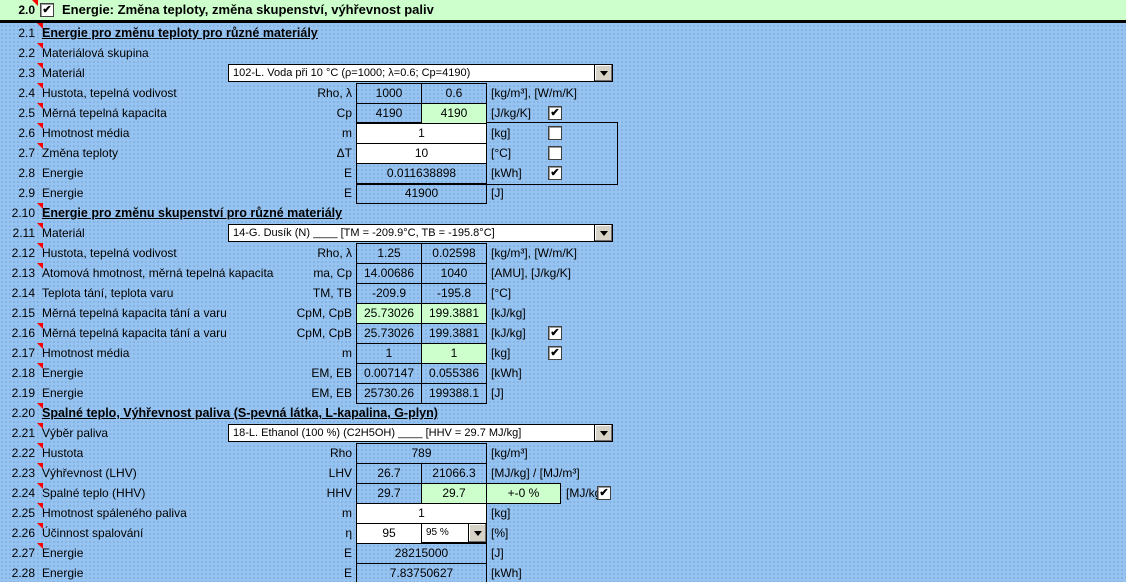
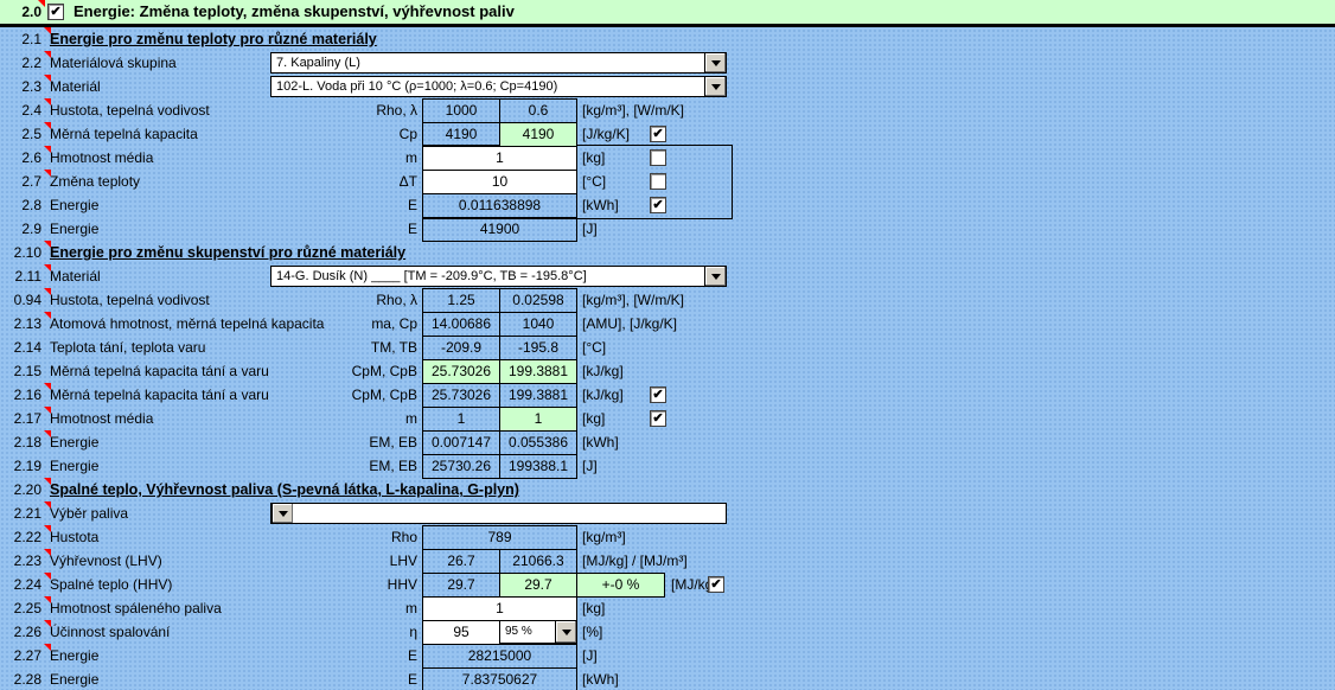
  2.0
  ✔
  Energie: Změna teploty, změna skupenství, výhřevnost paliv
  2.1
  Energie pro změnu teploty pro různé materiály
  2.2
  Materiálová skupina
+ 7. Kapaliny (L)
  2.3
  Materiál
  102-L. Voda při 10 °C (ρ=1000; λ=0.6; Cp=4190)
  2.4
  Hustota, tepelná vodivost
  Rho, λ
  1000
  0.6
  [kg/m³], [W/m/K]
  2.5
  Měrná tepelná kapacita
  Cp
  4190
  4190
  [J/kg/K]
  ✔
  2.6
  Hmotnost média
  m
  1
  [kg]
  2.7
  Změna teploty
  ΔT
  10
  [°C]
  2.8
  Energie
  E
  0.011638898
  [kWh]
  ✔
  2.9
  Energie
  E
  41900
  [J]
  2.10
  Energie pro změnu skupenství pro různé materiály
  2.11
  Materiál
  14-G. Dusík (N) ____ [TM = -209.9°C, TB = -195.8°C]
- 2.12
+ 0.94
  Hustota, tepelná vodivost
  Rho, λ
  1.25
  0.02598
  [kg/m³], [W/m/K]
  2.13
  Atomová hmotnost, měrná tepelná kapacita
  ma, Cp
  14.00686
  1040
  [AMU], [J/kg/K]
  2.14
  Teplota tání, teplota varu
  TM, TB
  -209.9
  -195.8
  [°C]
  2.15
  Měrná tepelná kapacita tání a varu
  CpM, CpB
  25.73026
  199.3881
  [kJ/kg]
  2.16
  Měrná tepelná kapacita tání a varu
  CpM, CpB
  25.73026
  199.3881
  [kJ/kg]
  ✔
  2.17
  Hmotnost média
  m
  1
  1
  [kg]
  ✔
  2.18
  Energie
  EM, EB
  0.007147
  0.055386
  [kWh]
  2.19
  Energie
  EM, EB
  25730.26
  199388.1
  [J]
  2.20
  Spalné teplo, Výhřevnost paliva (S-pevná látka, L-kapalina, G-plyn)
  2.21
  Výběr paliva
- 18-L. Ethanol (100 %) (C2H5OH) ____ [HHV = 29.7 MJ/kg]
  2.22
  Hustota
  Rho
  789
  [kg/m³]
  2.23
  Výhřevnost (LHV)
  LHV
  26.7
  21066.3
  [MJ/kg] / [MJ/m³]
  2.24
  Spalné teplo (HHV)
  HHV
  29.7
  29.7
  +-0 %
  [MJ/k
  ✔
  2.25
  Hmotnost spáleného paliva
  m
  1
  [kg]
  2.26
  Účinnost spalování
  η
  95
  95 %
  [%]
  2.27
  Energie
  E
  28215000
  [J]
  2.28
  Energie
  E
  7.83750627
  [kWh]
